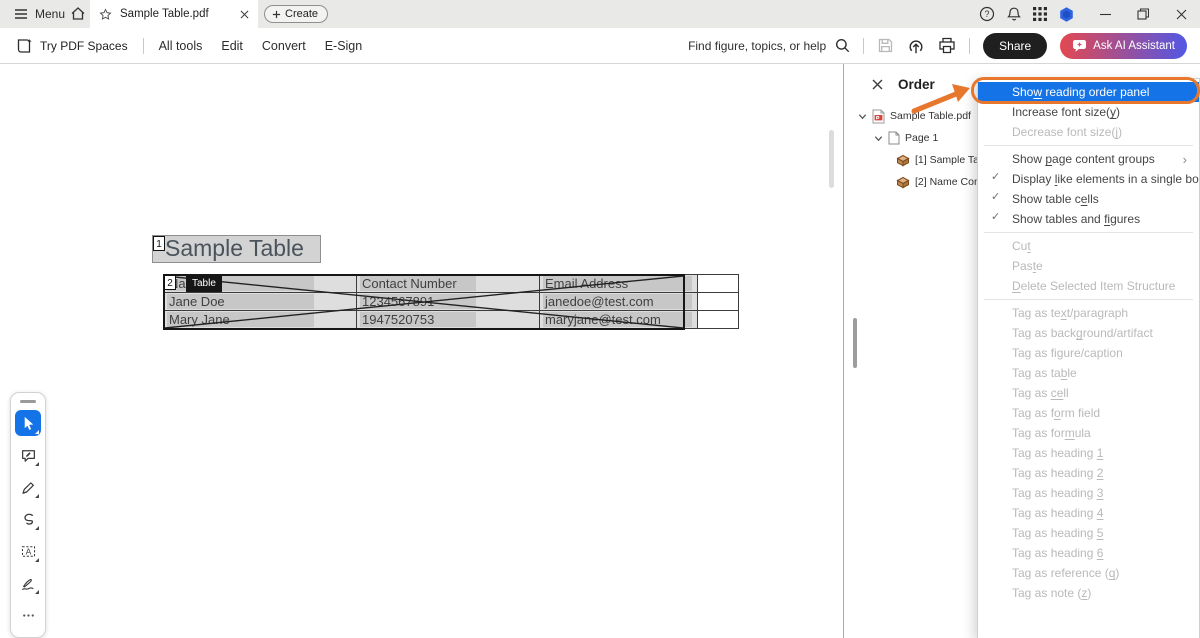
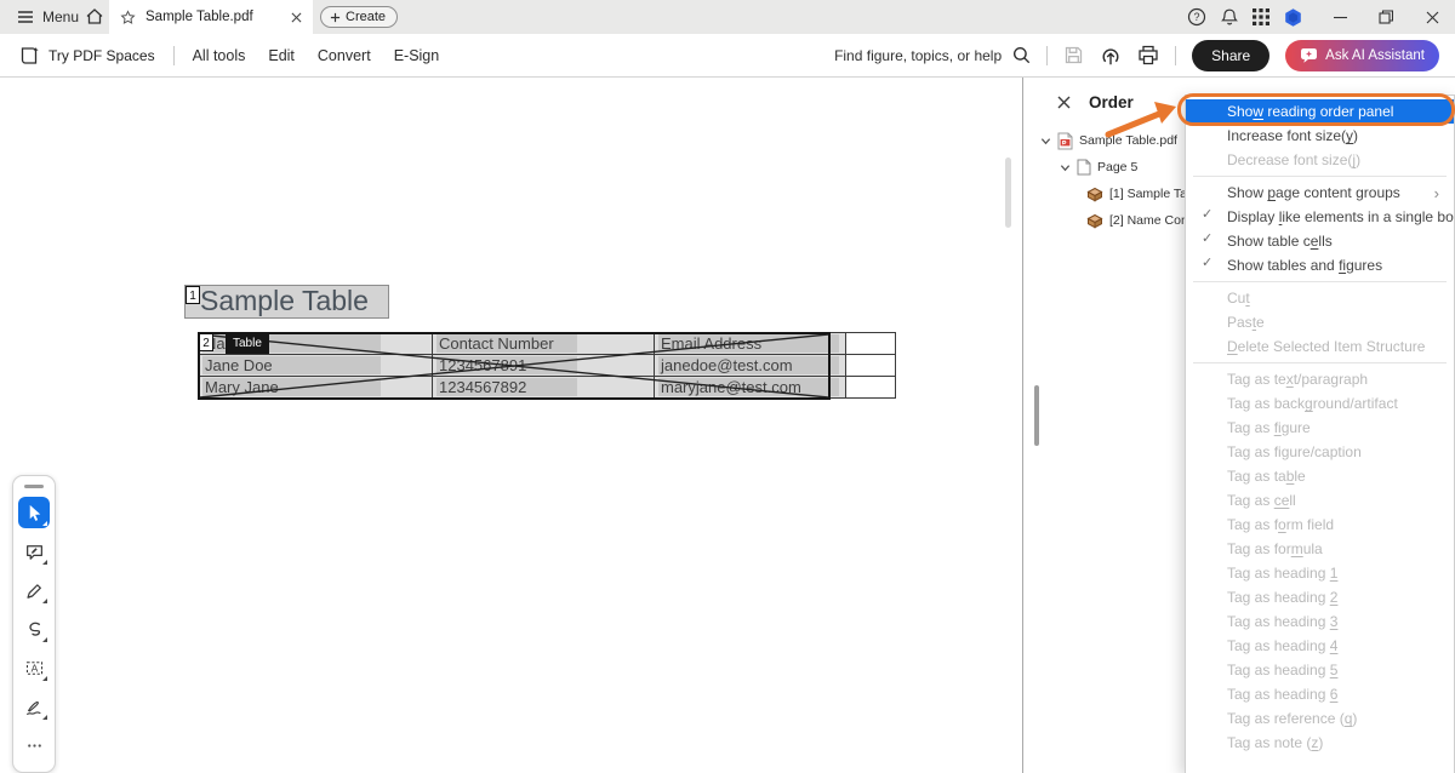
  Menu
  Sample Table.pdf
  Create
  ?
  Try PDF Spaces
  All tools
  Edit
  Convert
  E-Sign
  Find figure, topics, or help
  Share
  Ask AI Assistant
  1
  Sample Table
  a	Contact Number	Email Addss
  Jane Doe	1234567	janedoe@test.com
- Mary Jane	1947520753	maryjantest.com
+ Mary Jane	1234567892	maryjantest.com
  2
  Table
  A
  Order
  Sample Table.pdf
- Page 1
+ Page 5
  [1] Sample T
  [2] Name Co
  Show reading order panel
  Increase font size(y)
  Decrease font size(j)
  Show page content groups
  ›
  ✓
  Display like elements in a single bo
  ✓
  Show table cells
  ✓
  Show tables and figures
  Cut
  Paste
  Delete Selected Item Structure
  Tag as text/paragraph
  Tag as background/artifact
+ Tag as figure
  Tag as figure/caption
  Tag as table
  Tag as cell
  Tag as form field
  Tag as formula
  Tag as heading 1
  Tag as heading 2
  Tag as heading 3
  Tag as heading 4
  Tag as heading 5
  Tag as heading 6
  Tag as reference (q)
  Tag as note (z)
